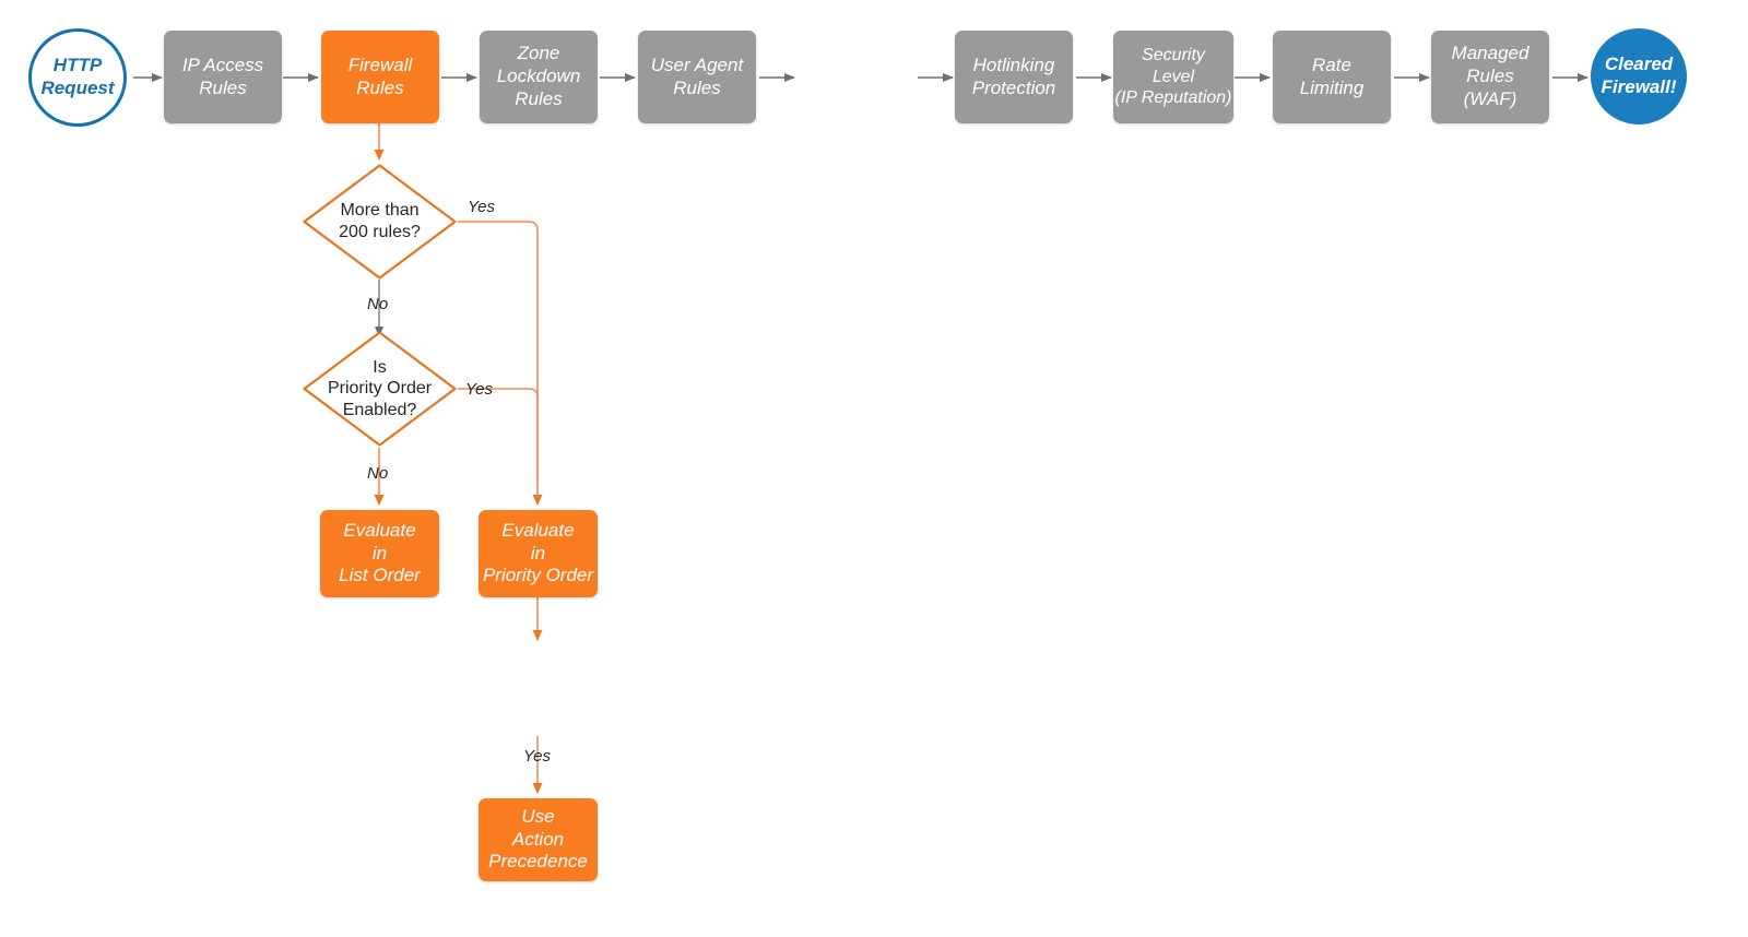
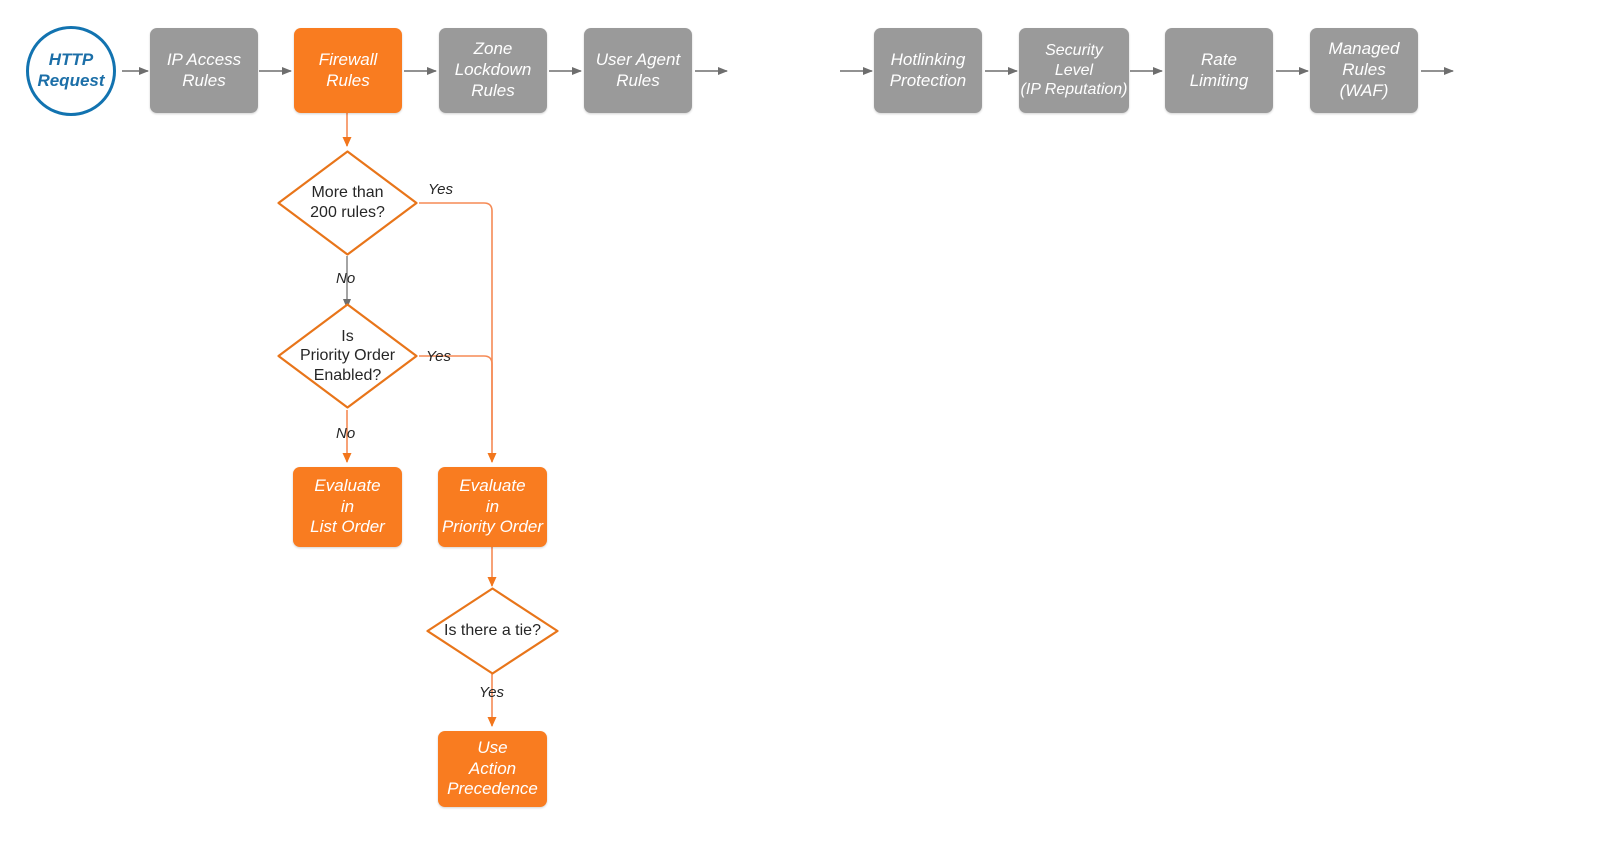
  HTTP
  Request
  IP Access
  Rules
  Firewall
  Rules
  Zone
  Lockdown
  Rules
  User Agent
  Rules
  Hotlinking
  Protection
  Security
  Level
  (IP Reputation)
  Rate
  Limiting
  Managed
  Rules
  (WAF)
- Cleared
- Firewall!
  More than
  200 rules?
  Is
  Priority Order
  Enabled?
+ Is there a tie?
  Evaluate
  in
  List Order
  Evaluate
  in
  Priority Order
  Use
  Action
  Precedence
  Yes
  No
  Yes
  No
  Yes
